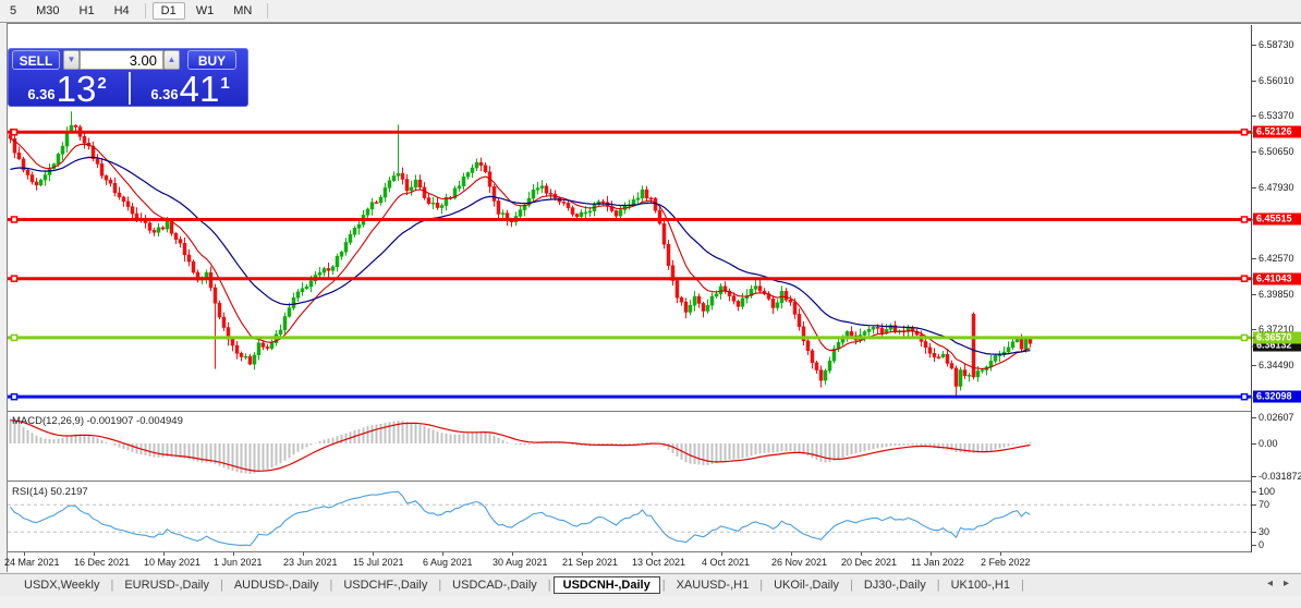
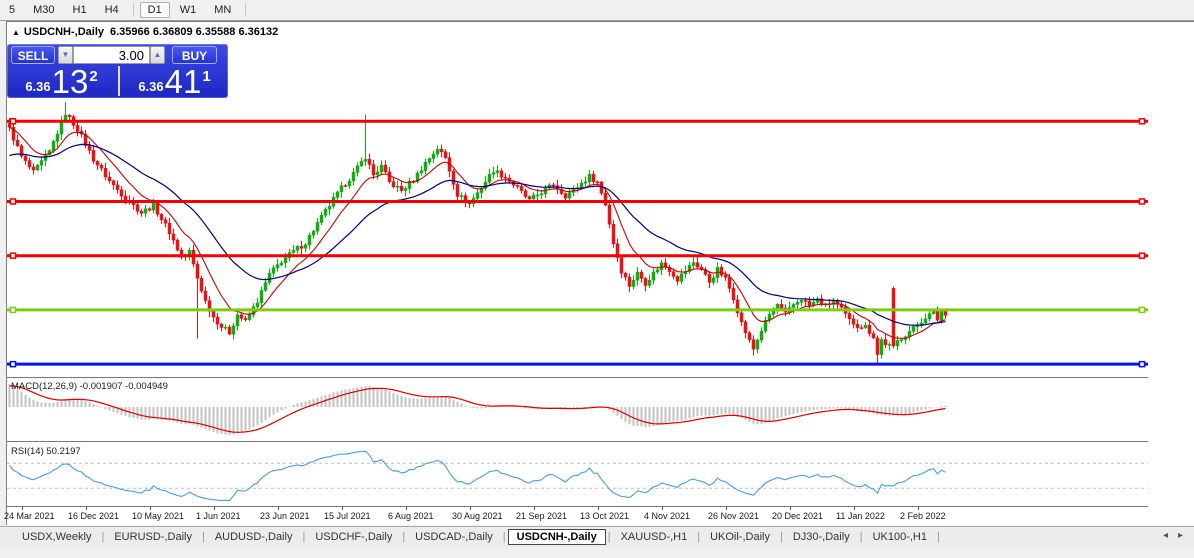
  5
  M30
  H1
  H4
  D1
  W1
  MN
+ ▲ USDCNH-,Daily 6.35966 6.36809 6.35588 6.36132
  SELL
  ▼
  3.00
  ▲
  BUY
  6.36
  13
  2
  6.36
  41
  1
- 6.58730
- 6.56010
- 6.53370
- 6.50650
- 6.47930
- 6.42570
- 6.39850
- 6.37210
- 6.34490
- 6.36132
- 6.52126
- 6.45515
- 6.41043
- 6.36570
- 6.32098
- 0.02607
- 0.00
- -0.031872
- 100
- 70
- 30
- 0
  MACD(12,26,9) -0.001907 -0.004949
  RSI(14) 50.2197
  24 Mar 2021
  16 Dec 2021
  10 May 2021
  1 Jun 2021
  23 Jun 2021
  15 Jul 2021
  6 Aug 2021
  30 Aug 2021
  21 Sep 2021
  13 Oct 2021
- 4 Oct 2021
+ 4 Nov 2021
  26 Nov 2021
  20 Dec 2021
  11 Jan 2022
  2 Feb 2022
  USDX,Weekly
  |
  EURUSD-,Daily
  |
  AUDUSD-,Daily
  |
  USDCHF-,Daily
  |
  USDCAD-,Daily
  |
  USDCNH-,Daily
  |
  XAUUSD-,H1
  |
  UKOil-,Daily
  |
  DJ30-,Daily
  |
  UK100-,H1
  |
  ◂ ▸
